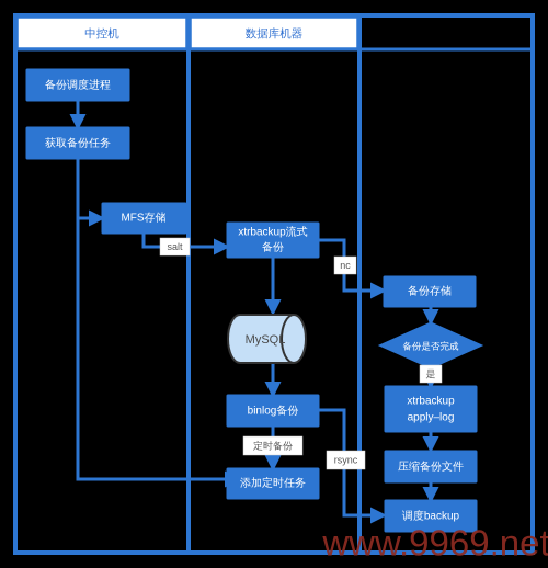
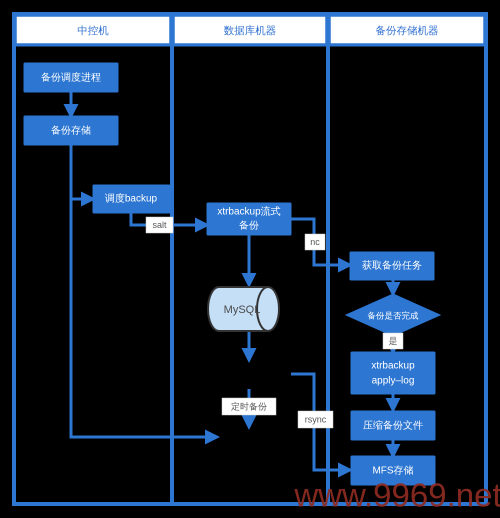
  中控机
  数据库机器
+ 备份存储机器
  备份调度进程
- 获取备份任务
+ 备份存储
- MFS存储
+ 调度backup
  xtrbackup流式
  备份
  MySQL
- binlog备份
- 添加定时任务
- 备份存储
+ 获取备份任务
  备份是否完成
  xtrbackup
  apply–log
  压缩备份文件
- 调度backup
+ MFS存储
  salt
  nc
  是
  定时备份
  rsync
  www.9969.net
